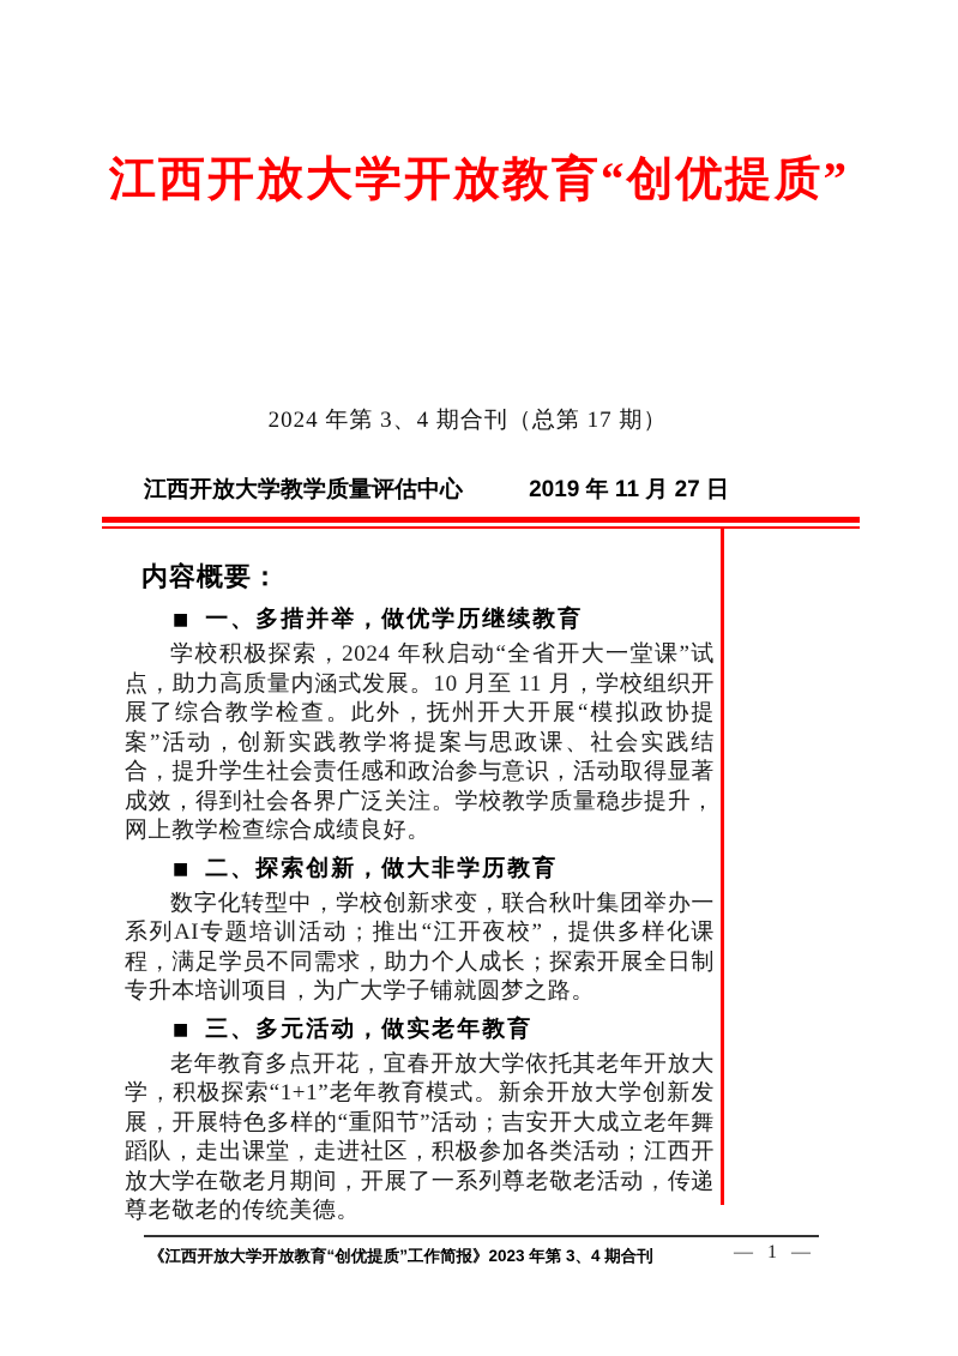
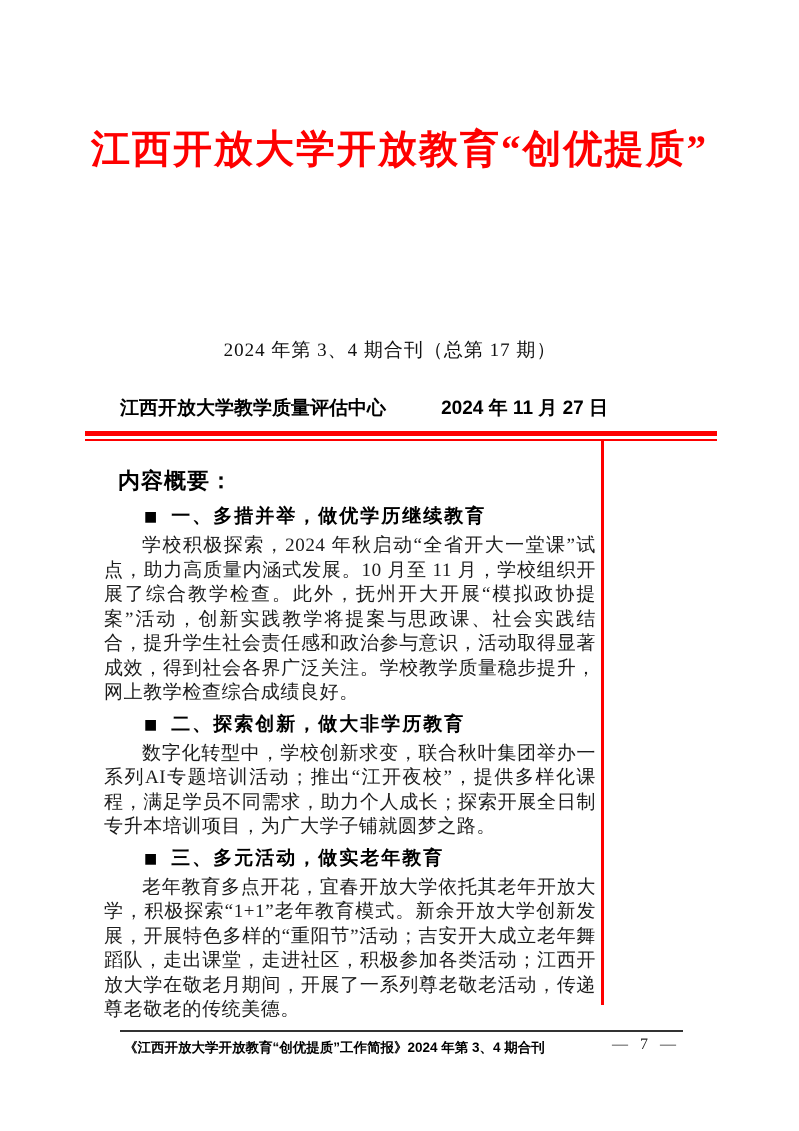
  江西开放大学开放教育“创优提质”
  2024 年第 3、4 期合刊（总第 17 期）
  江西开放大学教学质量评估中心
- 2019 年 11 月 27 日
+ 2024 年 11 月 27 日
  内容概要：
  ■ 一、多措并举，做优学历继续教育
  学校积极探索，2024 年秋启动“全省开大一堂课”试点，助力高质量内涵式发展。10 月至 11 月，学校组织开展了综合教学检查。此外，抚州开大开展“模拟政协提案”活动，创新实践教学将提案与思政课、社会实践结合，提升学生社会责任感和政治参与意识，活动取得显著成效，得到社会各界广泛关注。学校教学质量稳步提升，网上教学检查综合成绩良好。
  ■ 二、探索创新，做大非学历教育
  数字化转型中，学校创新求变，联合秋叶集团举办一系列AI专题培训活动；推出“江开夜校”，提供多样化课程，满足学员不同需求，助力个人成长；探索开展全日制专升本培训项目，为广大学子铺就圆梦之路。
  ■ 三、多元活动，做实老年教育
  老年教育多点开花，宜春开放大学依托其老年开放大学，积极探索“1+1”老年教育模式。新余开放大学创新发展，开展特色多样的“重阳节”活动；吉安开大成立老年舞蹈队，走出课堂，走进社区，积极参加各类活动；江西开放大学在敬老月期间，开展了一系列尊老敬老活动，传递尊老敬老的传统美德。
- 《江西开放大学开放教育“创优提质”工作简报》2023 年第 3、4 期合刊
+ 《江西开放大学开放教育“创优提质”工作简报》2024 年第 3、4 期合刊
- — 1 —
+ — 7 —
